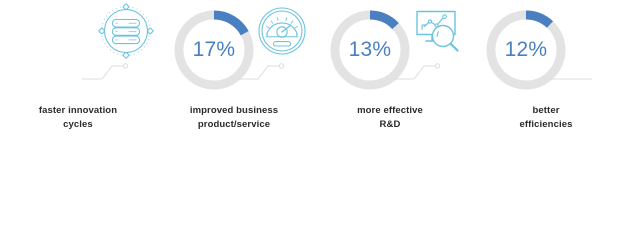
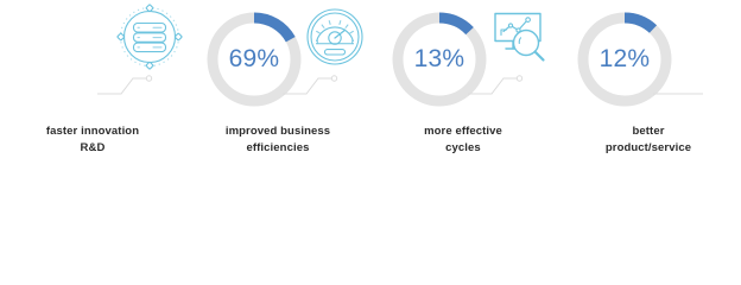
  faster innovation
- cycles
+ R&D
- 17%
+ 69%
  improved business
- product/service
+ efficiencies
  13%
  more effective
- R&D
+ cycles
  12%
  better
- efficiencies
+ product/service
